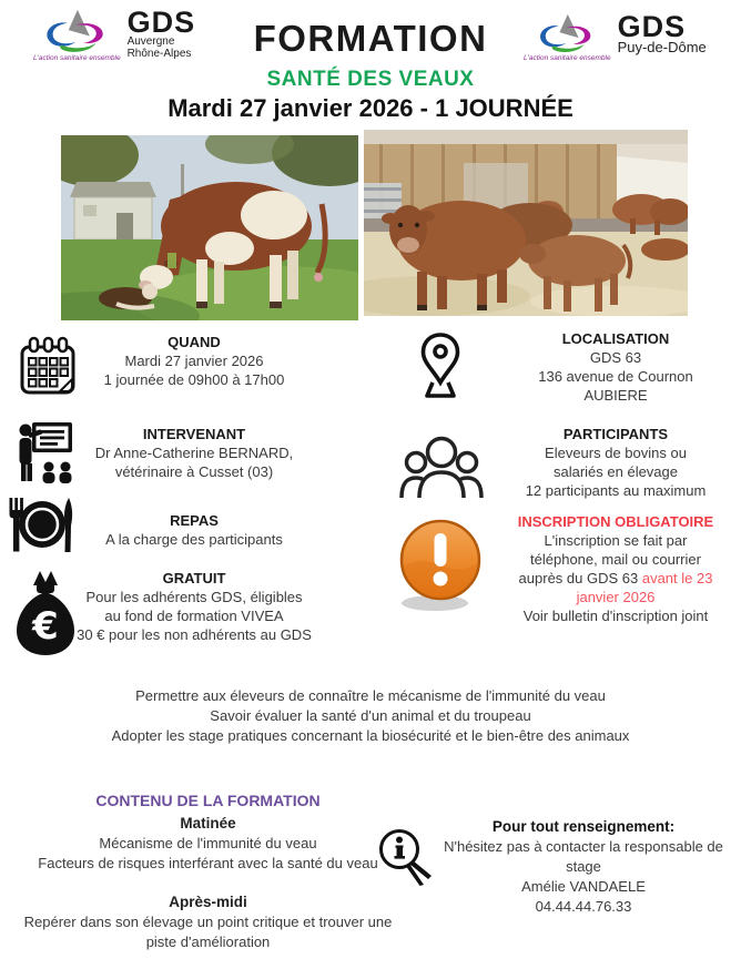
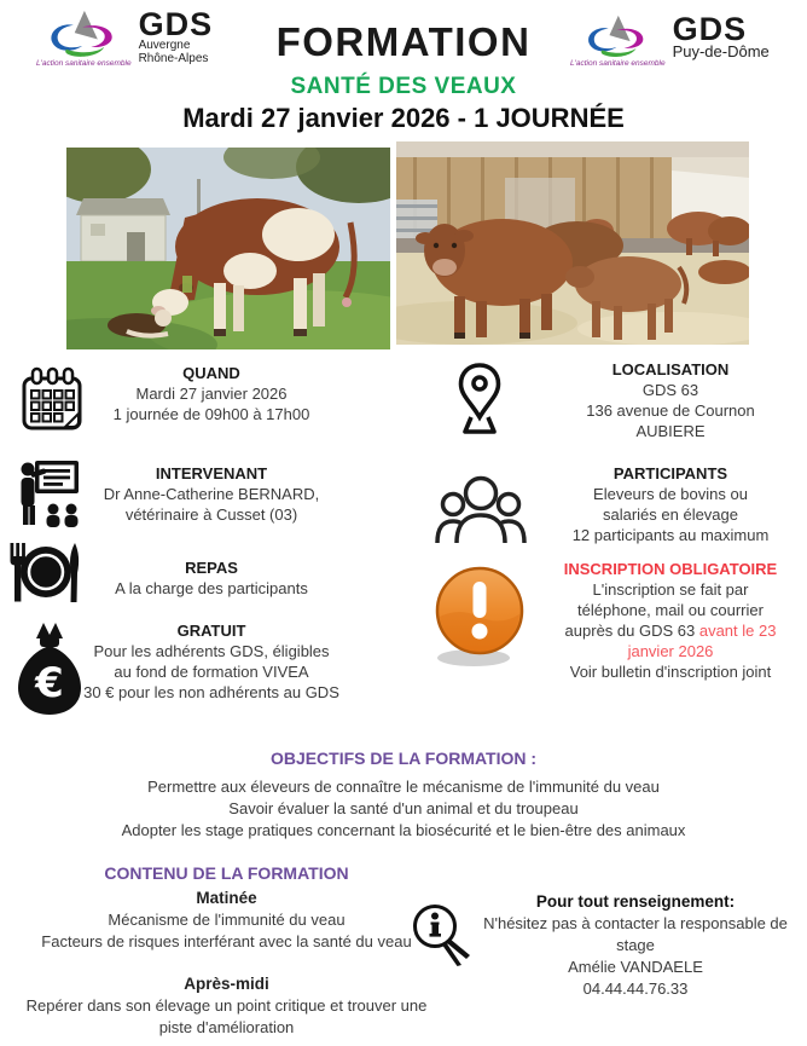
  GDS
  Auvergne
  Rhône-Alpes
  FORMATION
  GDS
  Puy-de-Dôme
  SANTÉ DES VEAUX
  Mardi 27 janvier 2026 - 1 JOURNÉE
  QUAND
  Mardi 27 janvier 2026
  1 journée de 09h00 à 17h00
  INTERVENANT
  Dr Anne-Catherine BERNARD,
  vétérinaire à Cusset (03)
  REPAS
  A la charge des participants
  €
  GRATUIT
  Pour les adhérents GDS, éligibles
  au fond de formation VIVEA
  30 € pour les non adhérents au GDS
  LOCALISATION
  GDS 63
  136 avenue de Cournon
  AUBIERE
  PARTICIPANTS
  Eleveurs de bovins ou
  salariés en élevage
  12 participants au maximum
  INSCRIPTION OBLIGATOIRE
  L'inscription se fait par
  téléphone, mail ou courrier
  auprès du GDS 63 avant le 23
  janvier 2026
  Voir bulletin d'inscription joint
+ OBJECTIFS DE LA FORMATION :
  Permettre aux éleveurs de connaître le mécanisme de l'immunité du veau
  Savoir évaluer la santé d'un animal et du troupeau
  Adopter les stage pratiques concernant la biosécurité et le bien-être des animaux
  CONTENU DE LA FORMATION
  Matinée
  Mécanisme de l'immunité du veau
  Facteurs de risques interférant avec la santé du veau
  Après-midi
  Repérer dans son élevage un point critique et trouver une
  piste d'amélioration
  Pour tout renseignement:
  N'hésitez pas à contacter la responsable de stage
  Amélie VANDAELE
  04.44.44.76.33
